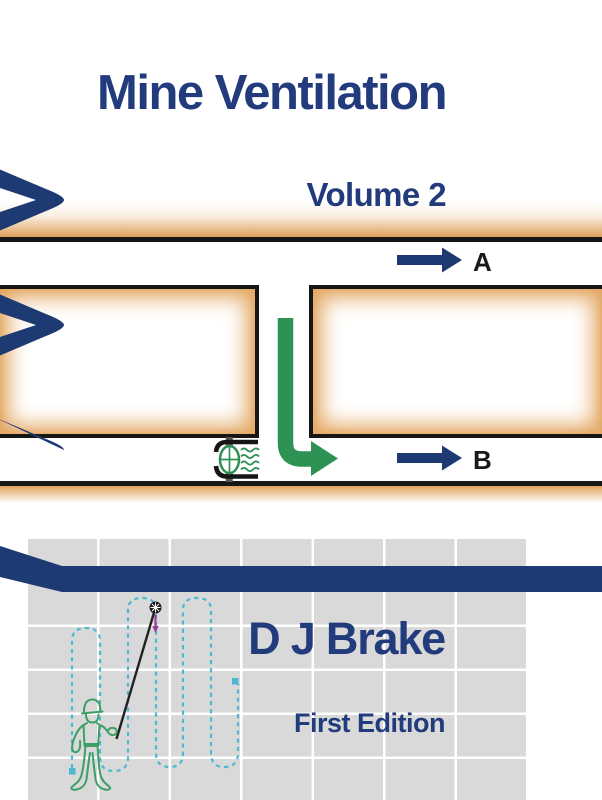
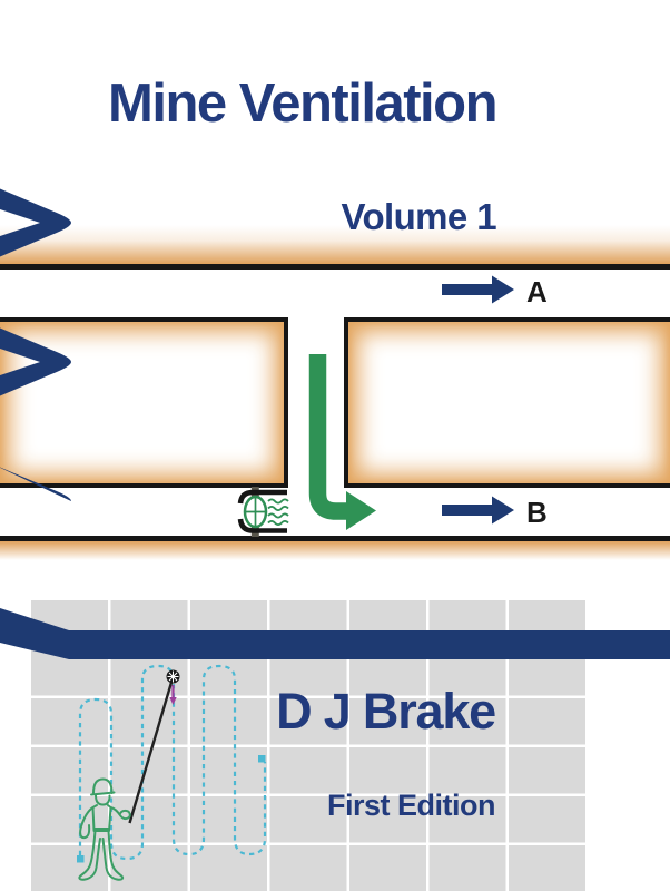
  Mine Ventilation
- Volume 2
+ Volume 1
  A
  B
  D J Brake
  First Edition
